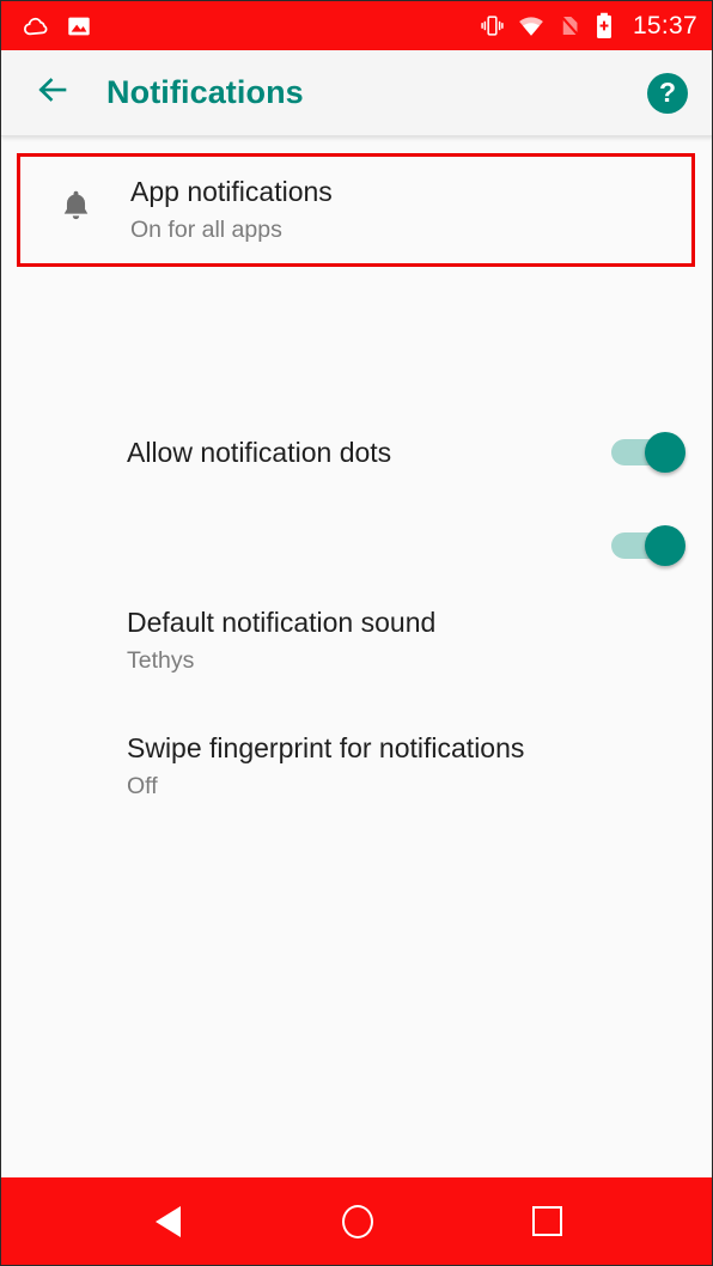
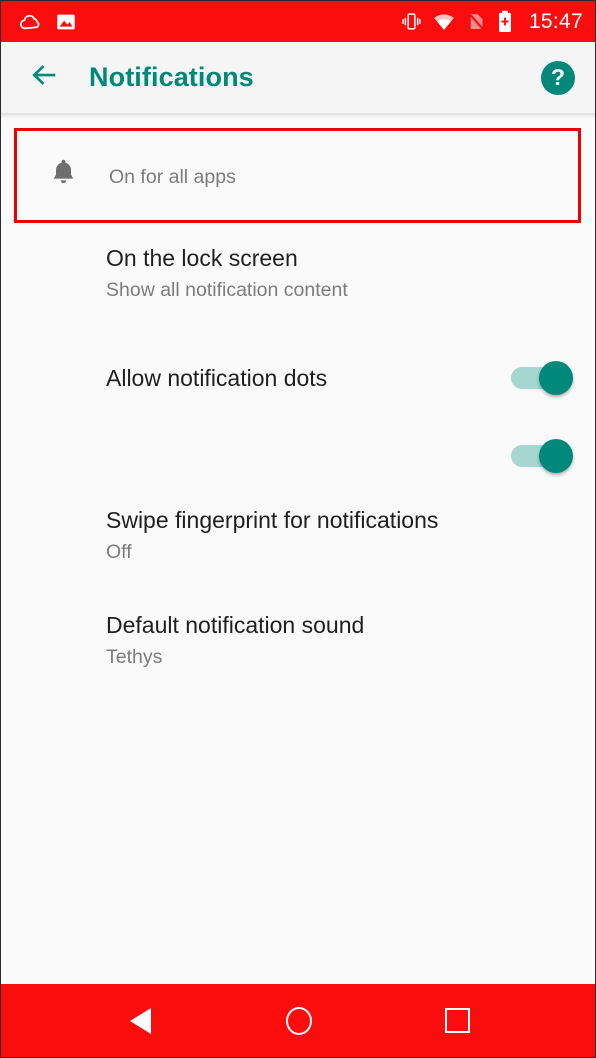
- 15:37
+ 15:47
  Notifications
  ?
- App notifications
  On for all apps
+ On the lock screen
+ Show all notification content
  Allow notification dots
- Default notification sound
+ Swipe fingerprint for notifications
- Tethys
+ Off
- Swipe fingerprint for notifications
+ Default notification sound
- Off
+ Tethys
